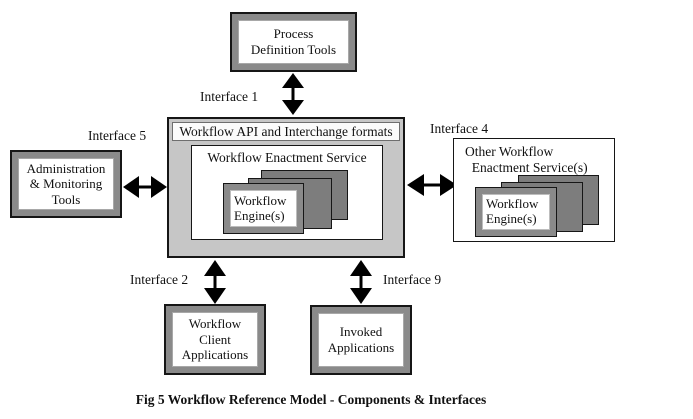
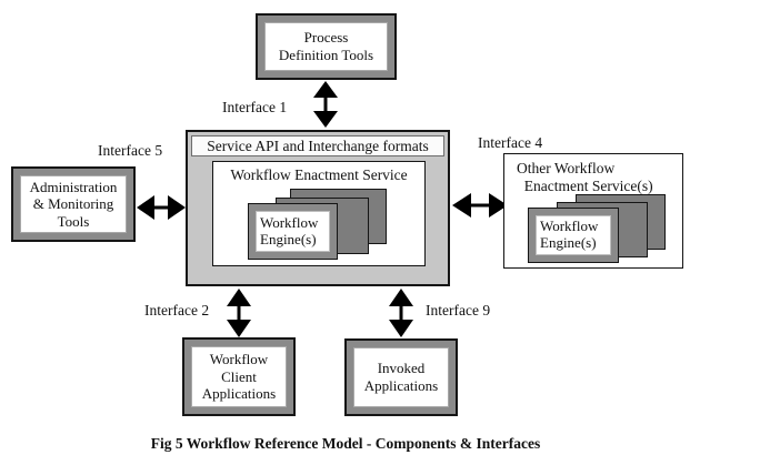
  Process
  Definition Tools
  Interface 1
- Workflow API and Interchange formats
+ Service API and Interchange formats
  Workflow Enactment Service
  Workflow
  Engine(s)
  Interface 5
  Administration
  & Monitoring
  Tools
  Interface 4
  Other Workflow
  Enactment Service(s)
  Workflow
  Engine(s)
  Interface 2
  Workflow
  Client
  Applications
  Interface 9
  Invoked
  Applications
  Fig 5 Workflow Reference Model - Components & Interfaces
